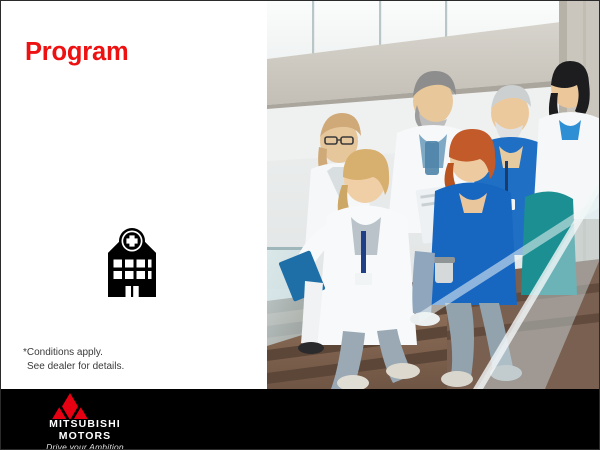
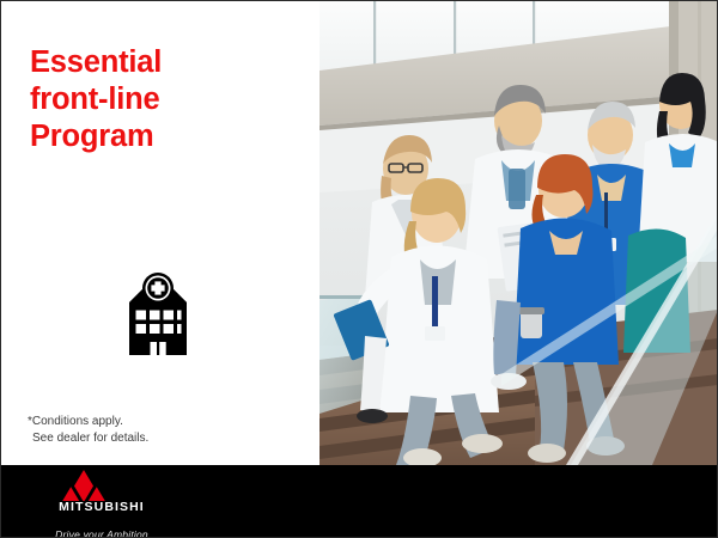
+ Essential
+ front-line
  Program
  *Conditions apply.
  See dealer for details.
  MITSUBISHI
- MOTORS
  Drive your Ambition
